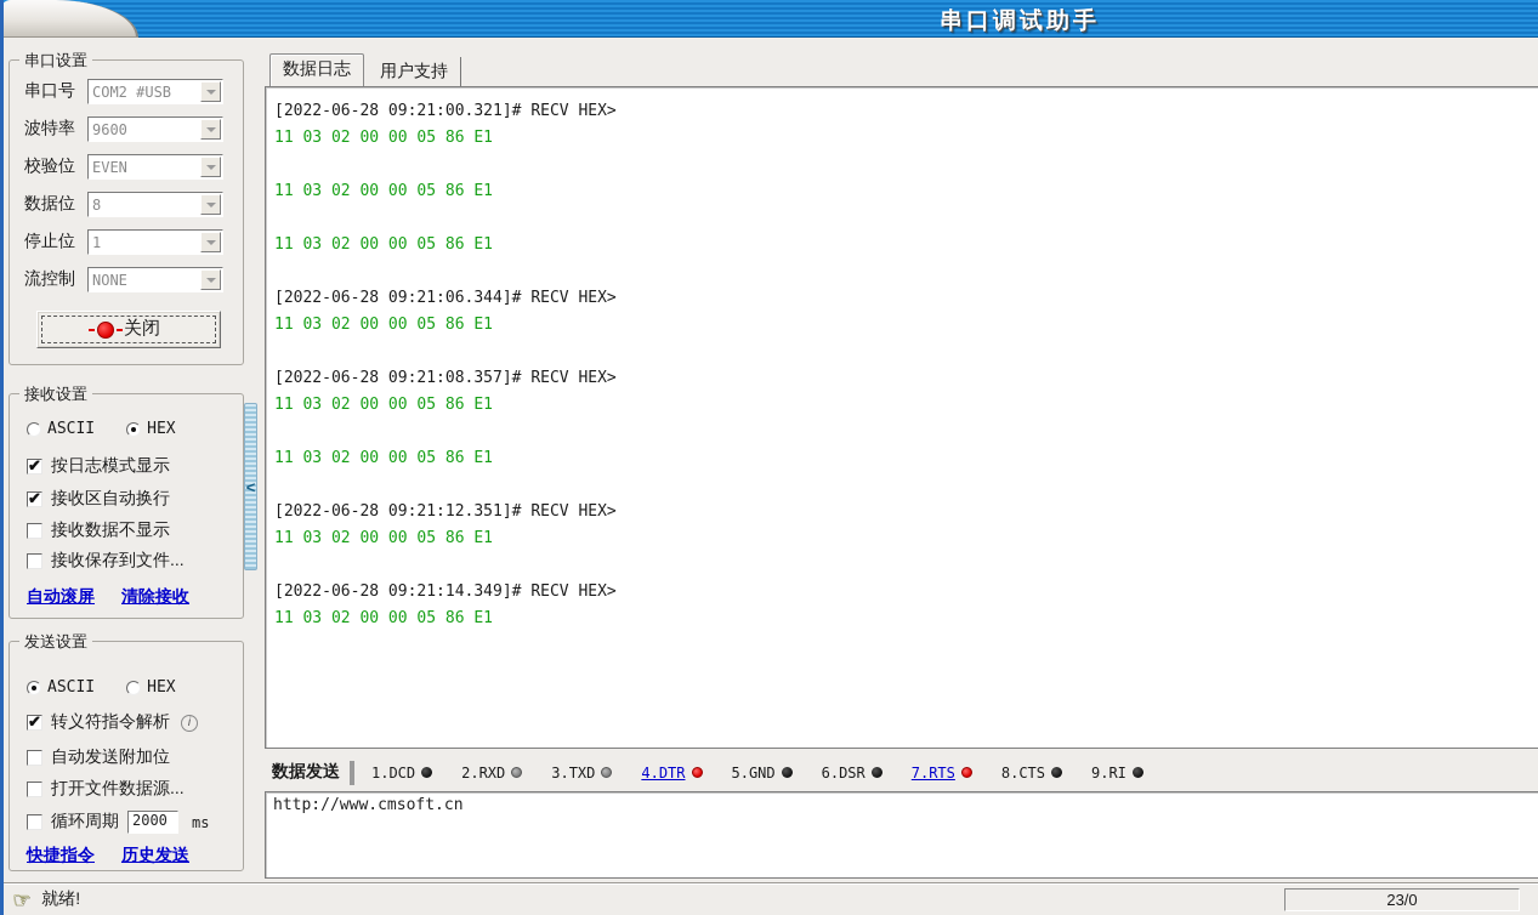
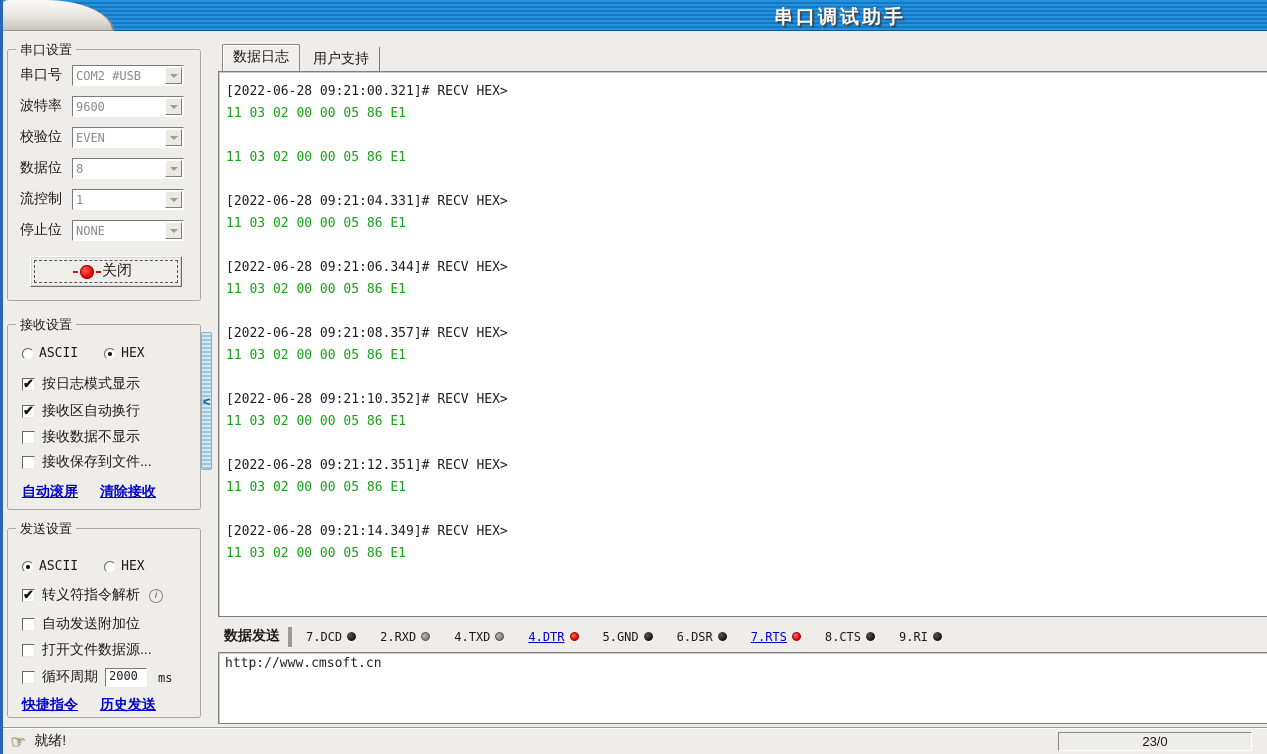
  串口调试助手
  串口设置
  串口号
  COM2 #USB
  波特率
  9600
  校验位
  EVEN
  数据位
  8
- 停止位
+ 流控制
  1
- 流控制
+ 停止位
  NONE
  关闭
  接收设置
  ASCII
  HEX
  按日志模式显示
  接收区自动换行
  接收数据不显示
  接收保存到文件...
  自动滚屏
  清除接收
  发送设置
  ASCII
  HEX
  转义符指令解析
  自动发送附加位
  打开文件数据源...
  循环周期
  2000
  ms
  快捷指令
  历史发送
  <
  数据日志
  用户支持
  [2022-06-28 09:21:00.321]# RECV HEX>
  11 03 02 00 00 05 86 E1
  11 03 02 00 00 05 86 E1
+ [2022-06-28 09:21:04.331]# RECV HEX>
  11 03 02 00 00 05 86 E1
  [2022-06-28 09:21:06.344]# RECV HEX>
  11 03 02 00 00 05 86 E1
  [2022-06-28 09:21:08.357]# RECV HEX>
  11 03 02 00 00 05 86 E1
+ [2022-06-28 09:21:10.352]# RECV HEX>
  11 03 02 00 00 05 86 E1
  [2022-06-28 09:21:12.351]# RECV HEX>
  11 03 02 00 00 05 86 E1
  [2022-06-28 09:21:14.349]# RECV HEX>
  11 03 02 00 00 05 86 E1
  数据发送
- 1.DCD
+ 7.DCD
  2.RXD
- 3.TXD
+ 4.TXD
  4.DTR
  5.GND
  6.DSR
  7.RTS
  8.CTS
  9.RI
  http://www.cmsoft.cn
  ☞
  就绪!
  23/0
